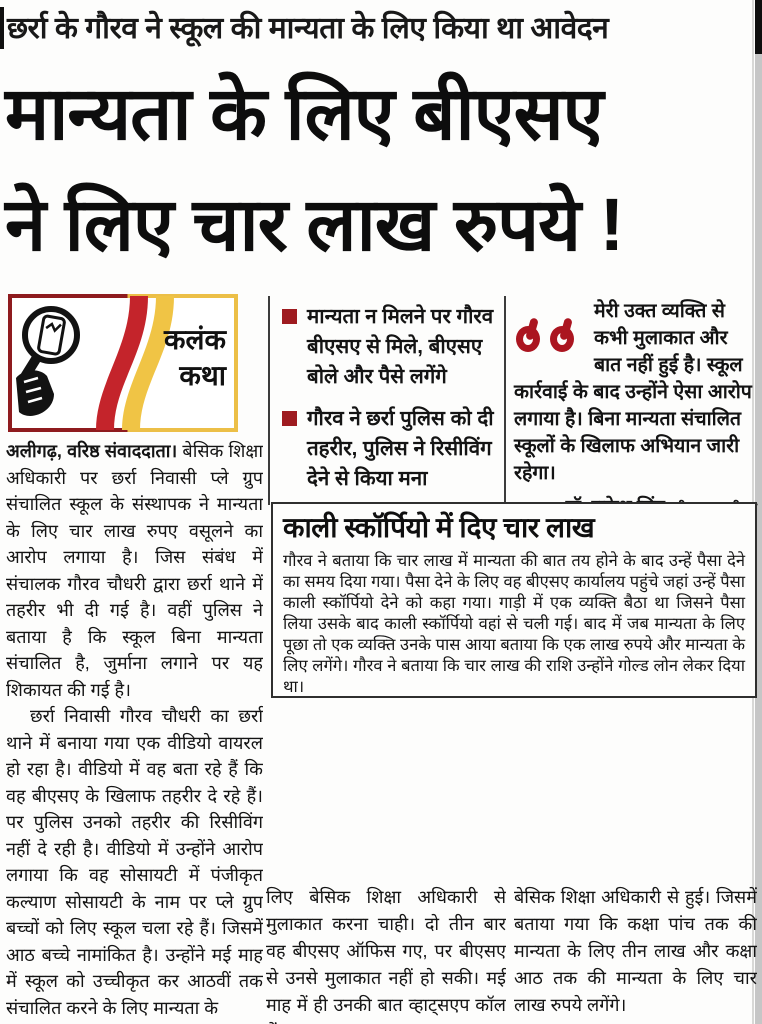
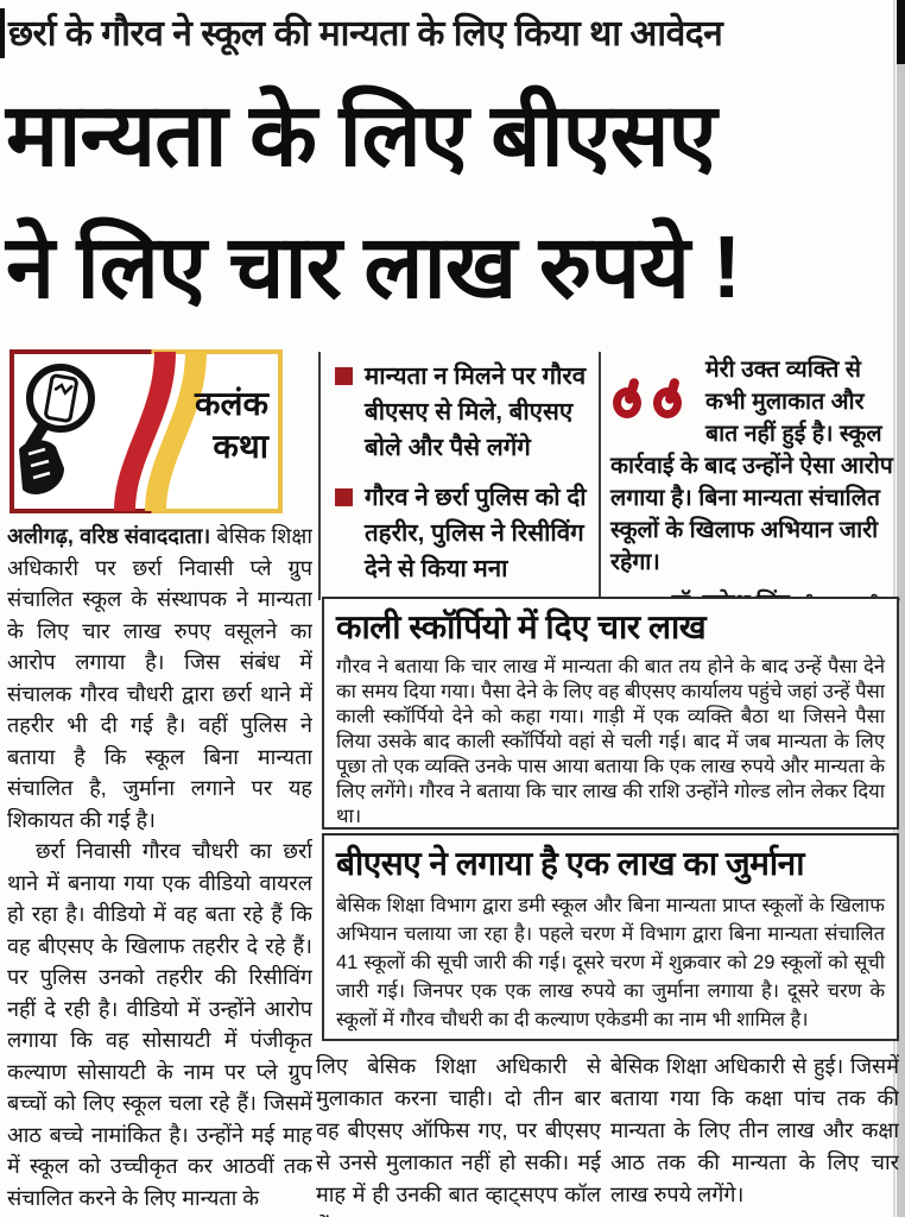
  छर्रा के गौरव ने स्कूल की मान्यता के लिए किया था आवेदन
  मान्यता के लिए बीएसए
  ने लिए चार लाख रुपये !
  कलंक
  कथा
  मान्यता न मिलने पर गौरव बीएसए से मिले, बीएसए बोले और पैसे लगेंगे
  गौरव ने छर्रा पुलिस को दी तहरीर, पुलिस ने रिसीविंग देने से किया मना
  मेरी उक्त व्यक्ति से कभी मुलाकात और बात नहीं हुई है। स्कूल कार्रवाई के बाद उन्होंने ऐसा आरोप लगाया है। बिना मान्यता संचालित स्कूलों के खिलाफ अभियान जारी रहेगा।
  अलीगढ़, वरिष्ठ संवाददाता। बेसिक शिक्षा अधिकारी पर छर्रा निवासी प्ले ग्रुप संचालित स्कूल के संस्थापक ने मान्यता के लिए चार लाख रुपए वसूलने का आरोप लगाया है। जिस संबंध में संचालक गौरव चौधरी द्वारा छर्रा थाने में तहरीर भी दी गई है। वहीं पुलिस ने बताया है कि स्कूल बिना मान्यता संचालित है, जुर्माना लगाने पर यह शिकायत की गई है।
  छर्रा निवासी गौरव चौधरी का छर्रा थाने में बनाया गया एक वीडियो वायरल हो रहा है। वीडियो में वह बता रहे हैं कि वह बीएसए के खिलाफ तहरीर दे रहे हैं। पर पुलिस उनको तहरीर की रिसीविंग नहीं दे रही है। वीडियो में उन्होंने आरोप लगाया कि वह सोसायटी में पंजीकृत कल्याण सोसायटी के नाम पर प्ले ग्रुप बच्चों को लिए स्कूल चला रहे हैं। जिसमें आठ बच्चे नामांकित है। उन्होंने मई माह में स्कूल को उच्चीकृत कर आठवीं तक संचालित करने के लिए मान्यता के
  काली स्कॉर्पियो में दिए चार लाख
  गौरव ने बताया कि चार लाख में मान्यता की बात तय होने के बाद उन्हें पैसा देने का समय दिया गया। पैसा देने के लिए वह बीएसए कार्यालय पहुंचे जहां उन्हें पैसा काली स्कॉर्पियो देने को कहा गया। गाड़ी में एक व्यक्ति बैठा था जिसने पैसा लिया उसके बाद काली स्कॉर्पियो वहां से चली गई। बाद में जब मान्यता के लिए पूछा तो एक व्यक्ति उनके पास आया बताया कि एक लाख रुपये और मान्यता के लिए लगेंगे। गौरव ने बताया कि चार लाख की राशि उन्होंने गोल्ड लोन लेकर दिया था।
+ बीएसए ने लगाया है एक लाख का जुर्माना
+ बेसिक शिक्षा विभाग द्वारा डमी स्कूल और बिना मान्यता प्राप्त स्कूलों के खिलाफ अभियान चलाया जा रहा है। पहले चरण में विभाग द्वारा बिना मान्यता संचालित 41 स्कूलों की सूची जारी की गई। दूसरे चरण में शुक्रवार को 29 स्कूलों को सूची जारी गई। जिनपर एक एक लाख रुपये का जुर्माना लगाया है। दूसरे चरण के स्कूलों में गौरव चौधरी का दी कल्याण एकेडमी का नाम भी शामिल है।
  लिए बेसिक शिक्षा अधिकारी से मुलाकात करना चाही। दो तीन बार वह बीएसए ऑफिस गए, पर बीएसए से उनसे मुलाकात नहीं हो सकी। मई माह में ही उनकी बात व्हाट्सएप कॉल
  बेसिक शिक्षा अधिकारी से हुई। जिसमें बताया गया कि कक्षा पांच तक की मान्यता के लिए तीन लाख और कक्षा आठ तक की मान्यता के लिए चार लाख रुपये लगेंगे।
